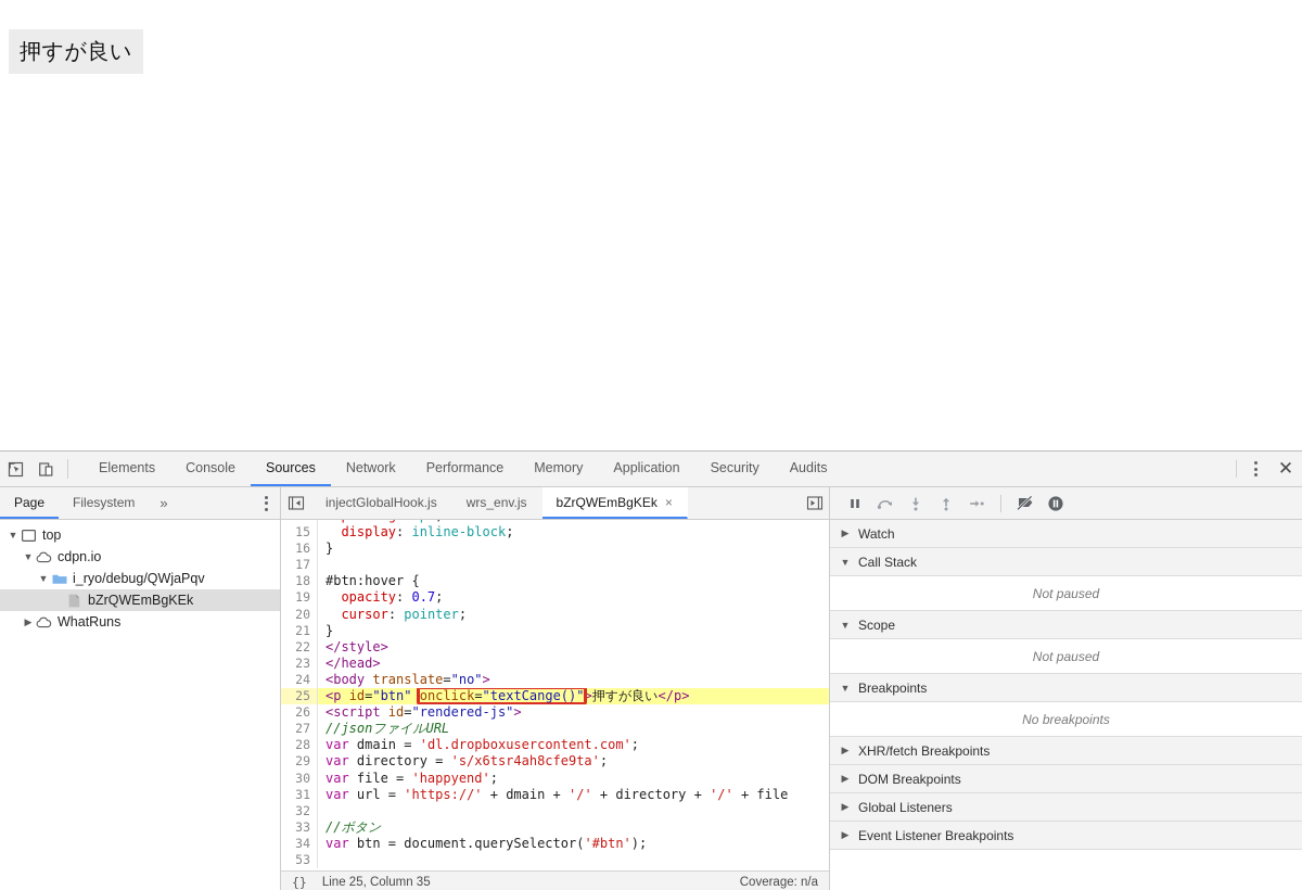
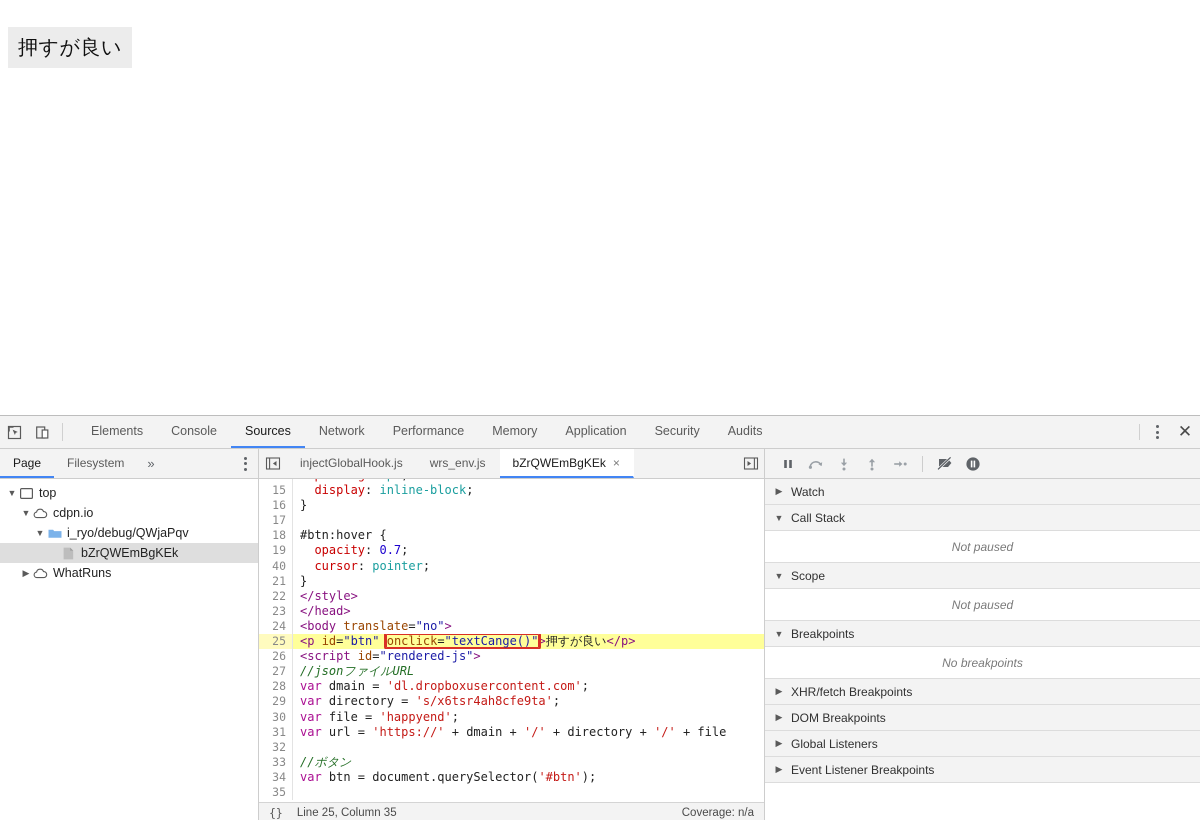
  押すが良い
  Elements
  Console
  Sources
  Network
  Performance
  Memory
  Application
  Security
  Audits
  ✕
  Page
  Filesystem
  »
  ▼
  top
  ▼
  cdpn.io
  ▼
  i_ryo/debug/QWjaPqv
  bZrQWEmBgKEk
  ▶
  WhatRuns
  injectGlobalHook.js
  wrs_env.js
  bZrQWEmBgKEk
  ×
  15
  display: inline-block;
  16
  }
  17
  18
  #btn:hover {
  19
  opacity: 0.7;
- 20
+ 40
  cursor: pointer;
  21
  }
  22
  </style>
  23
  </head>
  24
  <body translate="no">
  25
  <p id="btn" onclick="textCange()">押すが良い</p>
  26
  <script id="rendered-js">
  27
  //jsonファイルURL
  28
  var dmain = 'dl.dropboxusercontent.com';
  29
  var directory = 's/x6tsr4ah8cfe9ta';
  30
  var file = 'happyend';
  31
  var url = 'https://' + dmain + '/' + directory + '/' + file
  32
  33
  //ボタン
  34
  var btn = document.querySelector('#btn');
- 53
+ 35
  {}
  Line 25, Column 35
  Coverage: n/a
  ▶
  Watch
  ▼
  Call Stack
  Not paused
  ▼
  Scope
  Not paused
  ▼
  Breakpoints
  No breakpoints
  ▶
  XHR/fetch Breakpoints
  ▶
  DOM Breakpoints
  ▶
  Global Listeners
  ▶
  Event Listener Breakpoints
